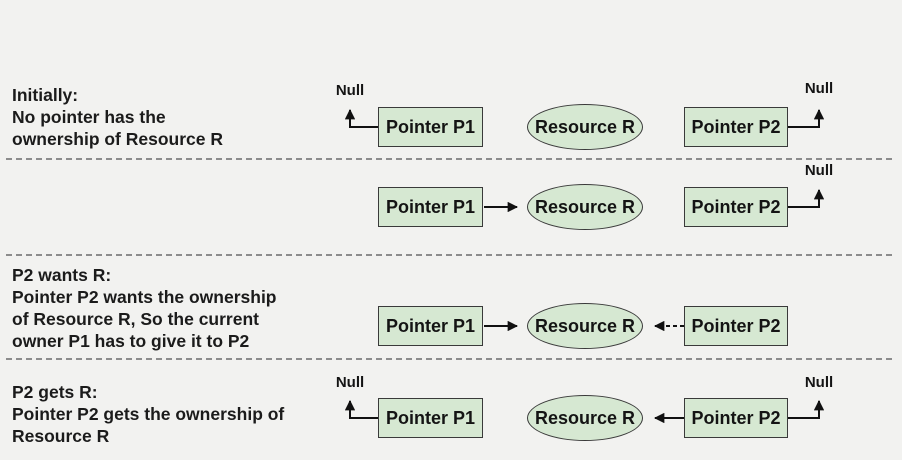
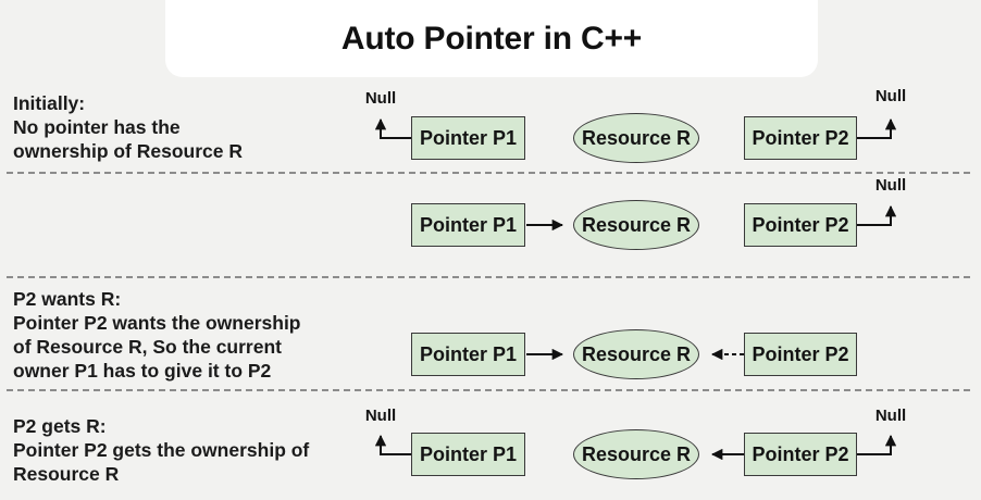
+ Auto Pointer in C++
  Initially:
  No pointer has the
  ownership of Resource R
  P2 wants R:
  Pointer P2 wants the ownership
  of Resource R, So the current
  owner P1 has to give it to P2
  P2 gets R:
  Pointer P2 gets the ownership of
  Resource R
  Null
  Null
  Pointer P1
  Resource R
  Pointer P2
  Null
  Pointer P1
  Resource R
  Pointer P2
  Pointer P1
  Resource R
  Pointer P2
  Null
  Null
  Pointer P1
  Resource R
  Pointer P2
